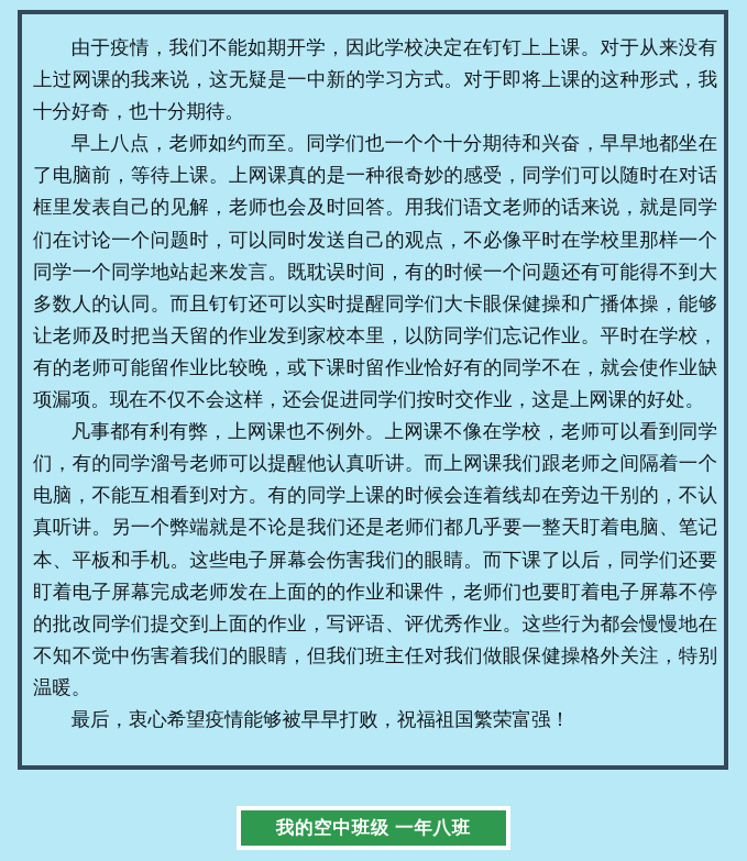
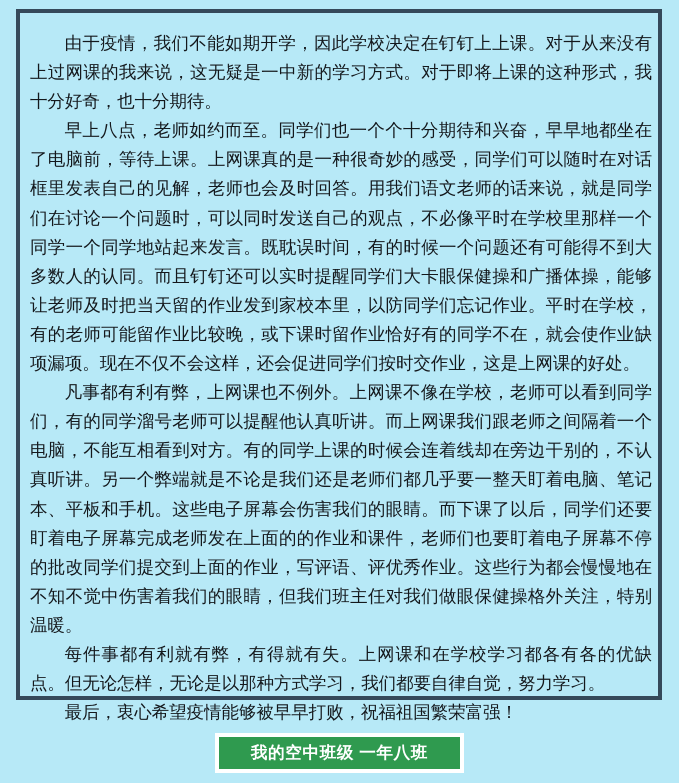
  由于疫情，我们不能如期开学，因此学校决定在钉钉上上课。对于从来没有上过网课的我来说，这无疑是一中新的学习方式。对于即将上课的这种形式，我十分好奇，也十分期待。
  早上八点，老师如约而至。同学们也一个个十分期待和兴奋，早早地都坐在了电脑前，等待上课。上网课真的是一种很奇妙的感受，同学们可以随时在对话框里发表自己的见解，老师也会及时回答。用我们语文老师的话来说，就是同学们在讨论一个问题时，可以同时发送自己的观点，不必像平时在学校里那样一个同学一个同学地站起来发言。既耽误时间，有的时候一个问题还有可能得不到大多数人的认同。而且钉钉还可以实时提醒同学们大卡眼保健操和广播体操，能够让老师及时把当天留的作业发到家校本里，以防同学们忘记作业。平时在学校，有的老师可能留作业比较晚，或下课时留作业恰好有的同学不在，就会使作业缺项漏项。现在不仅不会这样，还会促进同学们按时交作业，这是上网课的好处。
  凡事都有利有弊，上网课也不例外。上网课不像在学校，老师可以看到同学们，有的同学溜号老师可以提醒他认真听讲。而上网课我们跟老师之间隔着一个电脑，不能互相看到对方。有的同学上课的时候会连着线却在旁边干别的，不认真听讲。另一个弊端就是不论是我们还是老师们都几乎要一整天盯着电脑、笔记本、平板和手机。这些电子屏幕会伤害我们的眼睛。而下课了以后，同学们还要盯着电子屏幕完成老师发在上面的的作业和课件，老师们也要盯着电子屏幕不停的批改同学们提交到上面的作业，写评语、评优秀作业。这些行为都会慢慢地在不知不觉中伤害着我们的眼睛，但我们班主任对我们做眼保健操格外关注，特别温暖。
+ 每件事都有利就有弊，有得就有失。上网课和在学校学习都各有各的优缺点。但无论怎样，无论是以那种方式学习，我们都要自律自觉，努力学习。
  最后，衷心希望疫情能够被早早打败，祝福祖国繁荣富强！
  我的空中班级 一年八班
